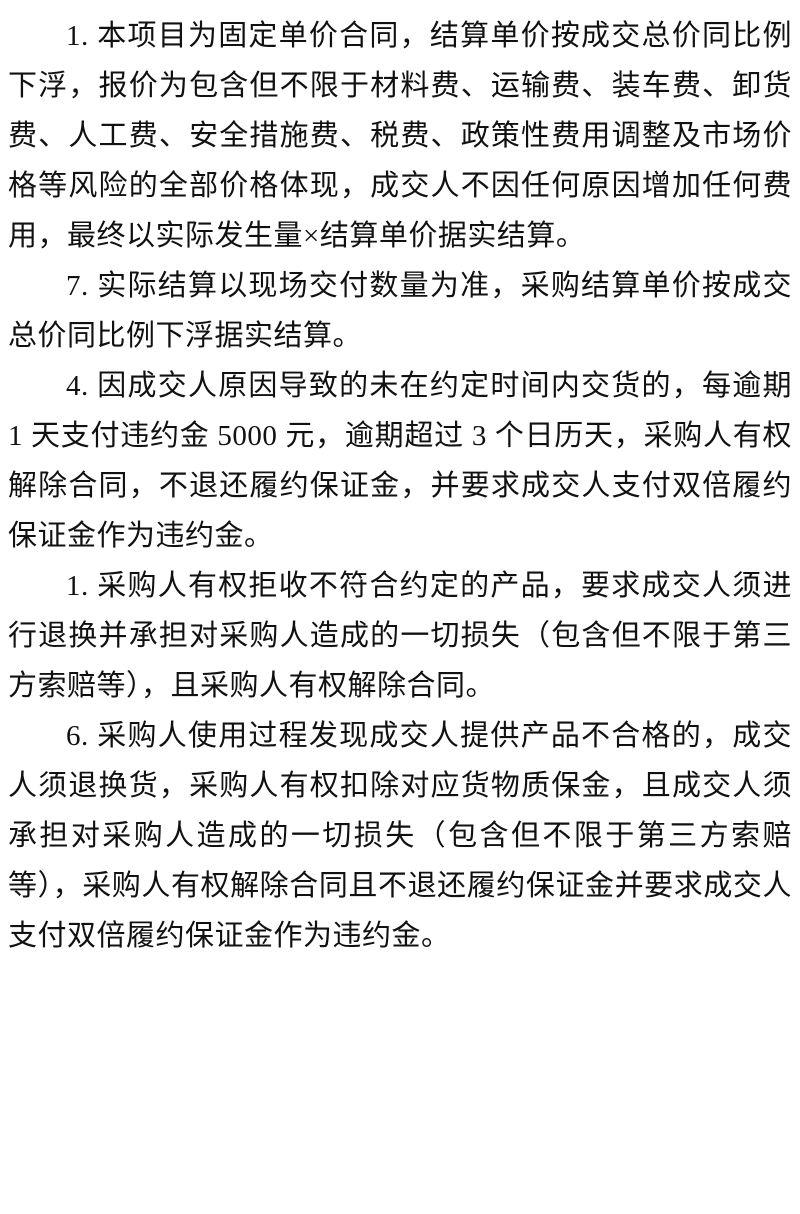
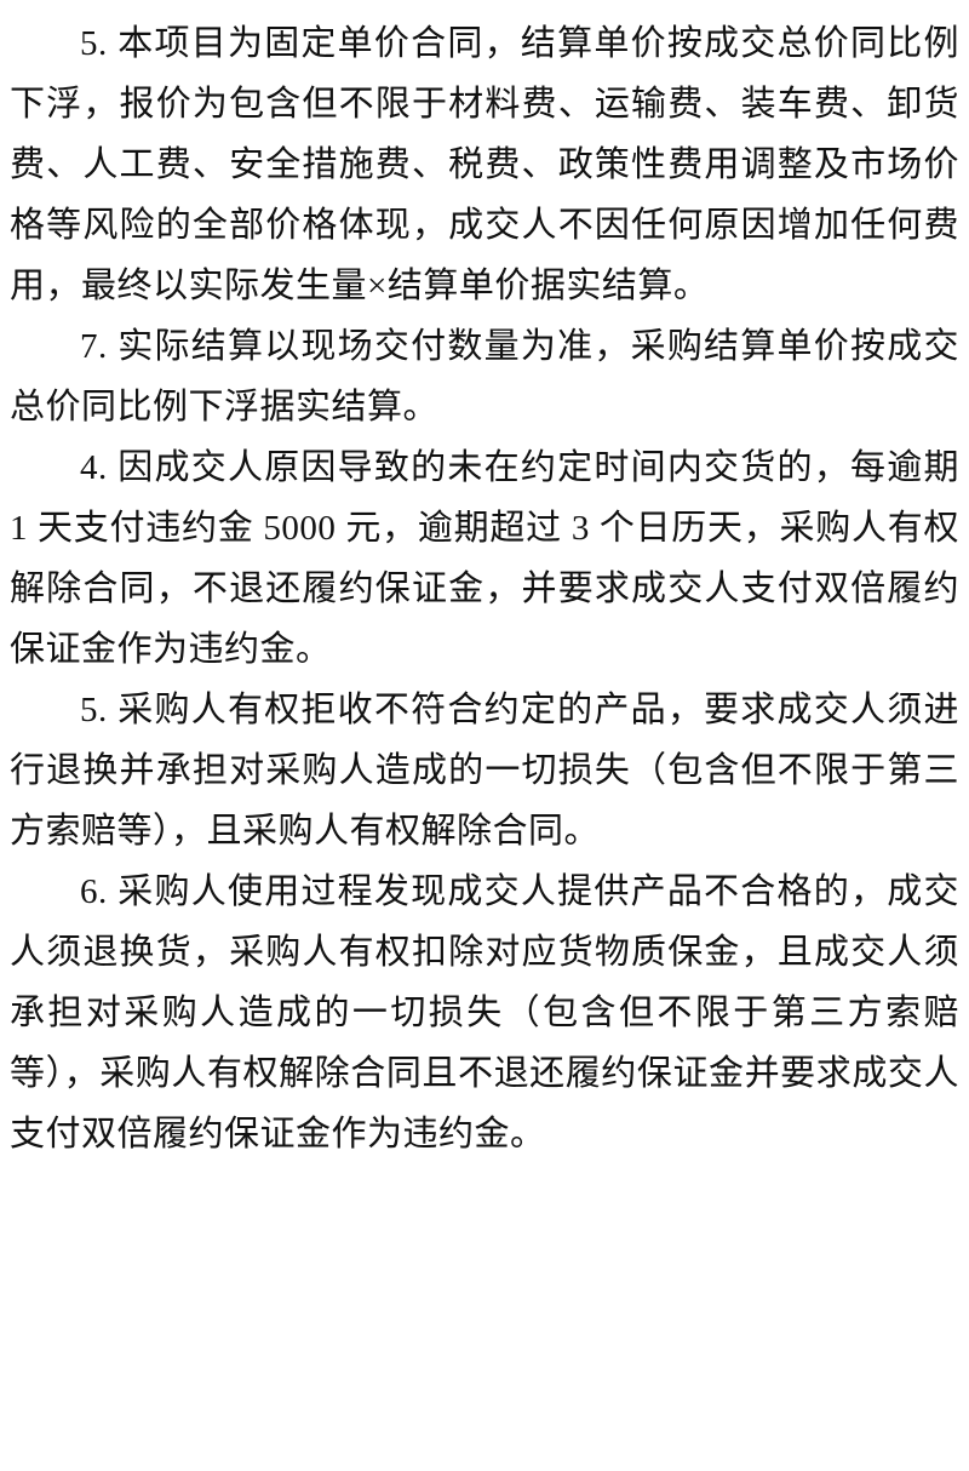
- 1. 本项目为固定单价合同，结算单价按成交总价同比例下浮，报价为包含但不限于材料费、运输费、装车费、卸货费、人工费、安全措施费、税费、政策性费用调整及市场价格等风险的全部价格体现，成交人不因任何原因增加任何费用，最终以实际发生量×结算单价据实结算。
+ 5. 本项目为固定单价合同，结算单价按成交总价同比例下浮，报价为包含但不限于材料费、运输费、装车费、卸货费、人工费、安全措施费、税费、政策性费用调整及市场价格等风险的全部价格体现，成交人不因任何原因增加任何费用，最终以实际发生量×结算单价据实结算。
  7. 实际结算以现场交付数量为准，采购结算单价按成交总价同比例下浮据实结算。
  4. 因成交人原因导致的未在约定时间内交货的，每逾期 1 天支付违约金 5000 元，逾期超过 3 个日历天，采购人有权解除合同，不退还履约保证金，并要求成交人支付双倍履约保证金作为违约金。
- 1. 采购人有权拒收不符合约定的产品，要求成交人须进行退换并承担对采购人造成的一切损失（包含但不限于第三方索赔等），且采购人有权解除合同。
+ 5. 采购人有权拒收不符合约定的产品，要求成交人须进行退换并承担对采购人造成的一切损失（包含但不限于第三方索赔等），且采购人有权解除合同。
  6. 采购人使用过程发现成交人提供产品不合格的，成交人须退换货，采购人有权扣除对应货物质保金，且成交人须承担对采购人造成的一切损失（包含但不限于第三方索赔等），采购人有权解除合同且不退还履约保证金并要求成交人支付双倍履约保证金作为违约金。
